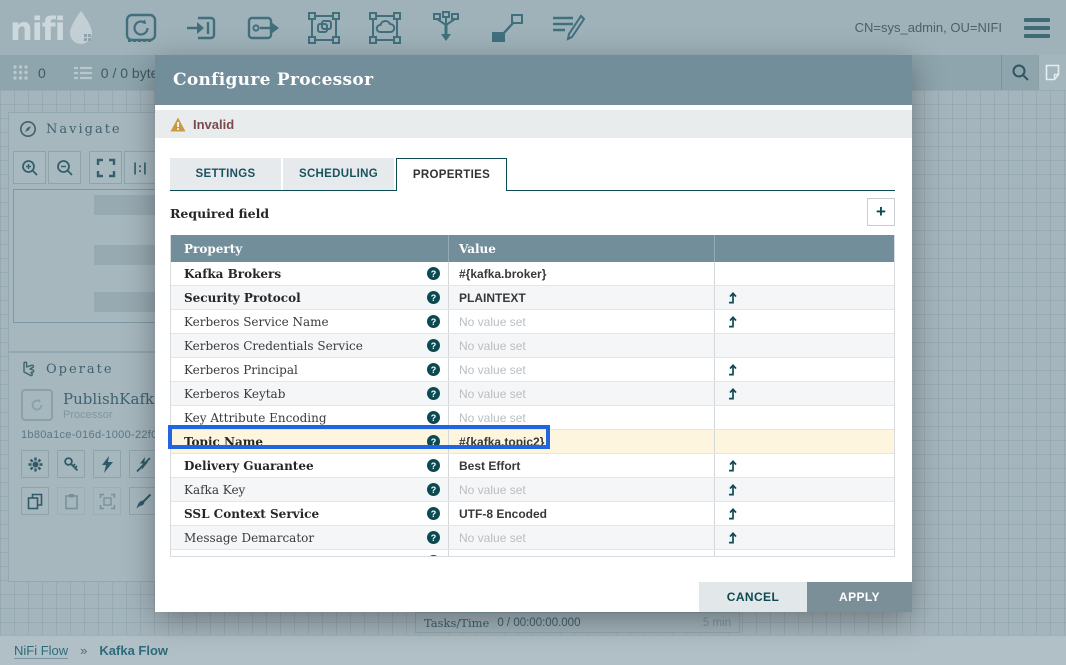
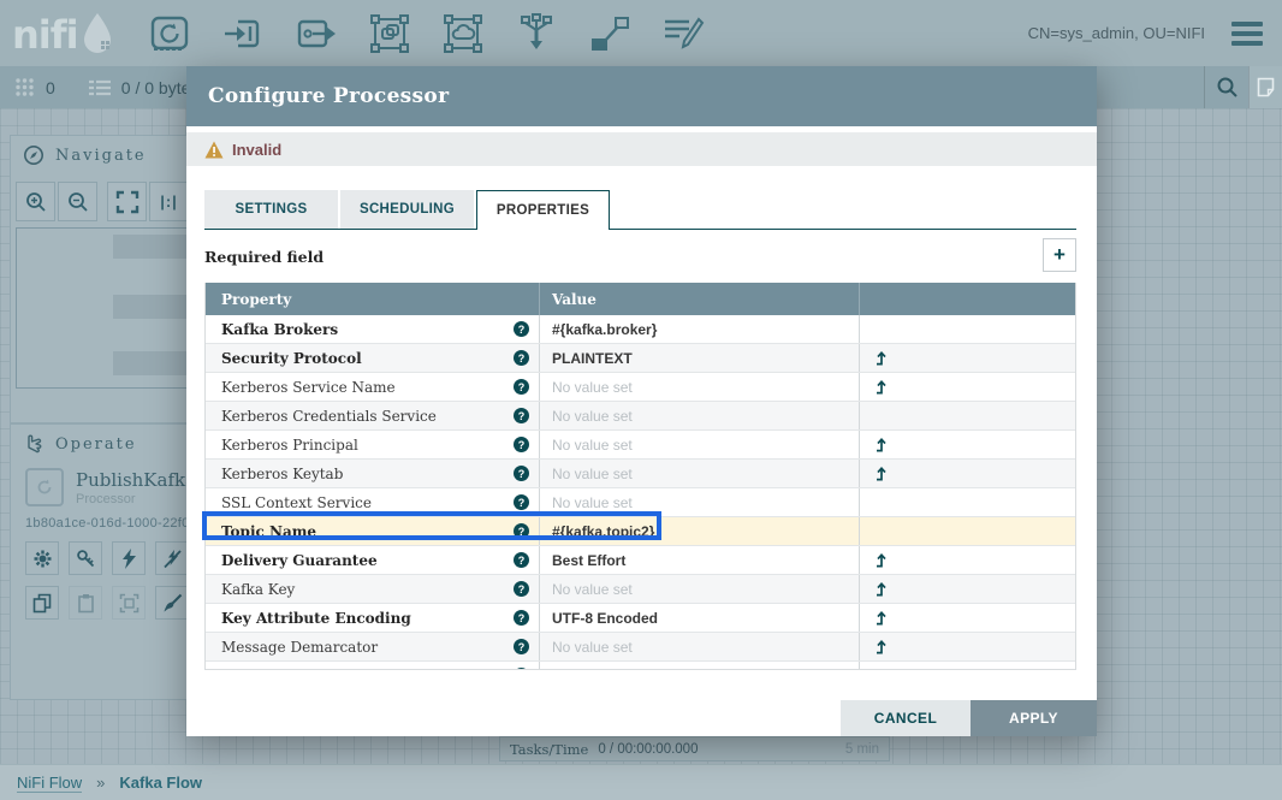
  Navigate
  |:|
  Operate
  PublishKafk
  Processor
  1b80a1ce-016d-1000-22f
  Tasks/Time
  0 / 00:00:00.000
  5 min
  0
  0 / 0 byt
  nifi
  CN=sys_admin, OU=NIFI
  NiFi Flow
  »
  Kafka Flow
  Configure Processor
  Invalid
  SETTINGS
  SCHEDULING
  PROPERTIES
  Required field
  +
  Property
  Value
  Kafka Brokers
  ?
  #{kafka.broker}
  Security Protocol
  ?
  PLAINTEXT
  Kerberos Service Name
  ?
  No value set
  Kerberos Credentials Service
  ?
  No value set
  Kerberos Principal
  ?
  No value set
  Kerberos Keytab
  ?
  No value set
- Key Attribute Encoding
+ SSL Context Service
  ?
  No value set
  Topic Name
  ?
  #{kafka.topic2}
  Delivery Guarantee
  ?
  Best Effort
  Kafka Key
  ?
  No value set
- SSL Context Service
+ Key Attribute Encoding
  ?
  UTF-8 Encoded
  Message Demarcator
  ?
  No value set
  CANCEL
  APPLY
